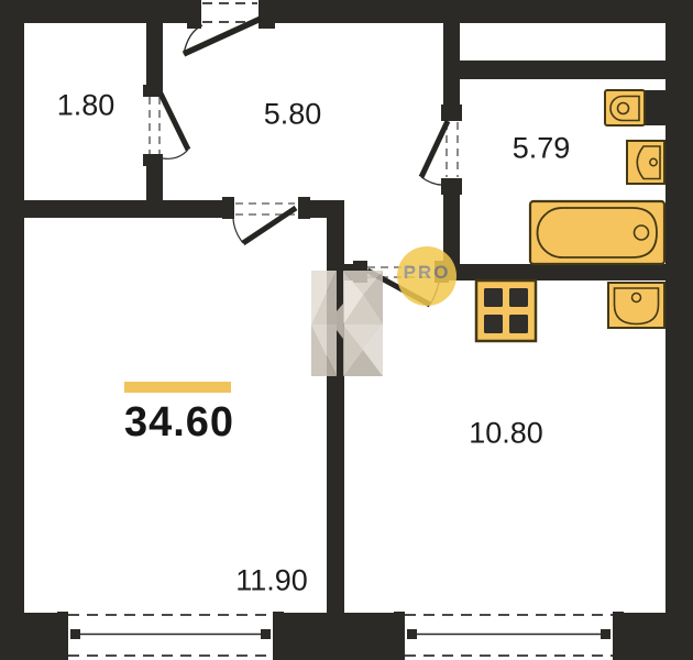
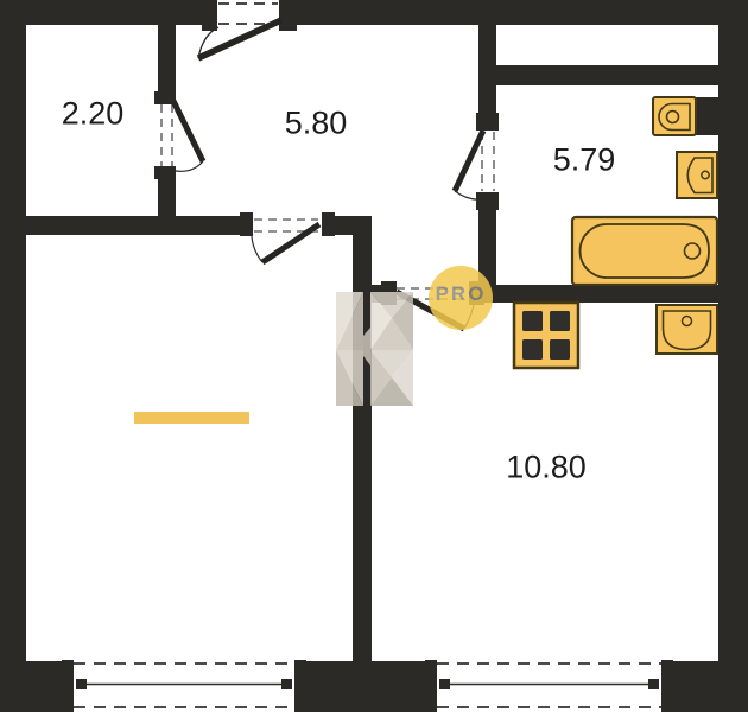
  PRO
- 1.80
+ 2.20
  5.80
  5.79
  10.80
- 11.90
- 34.60
